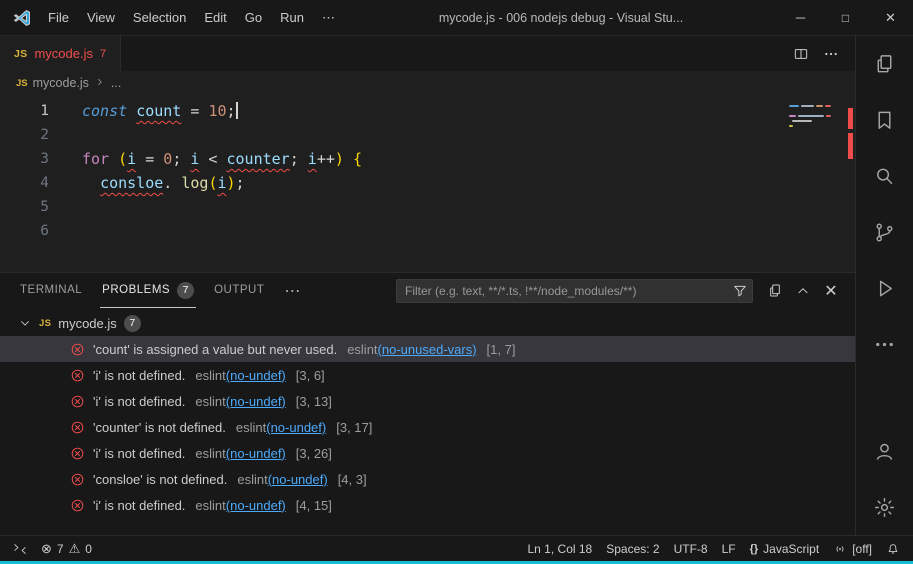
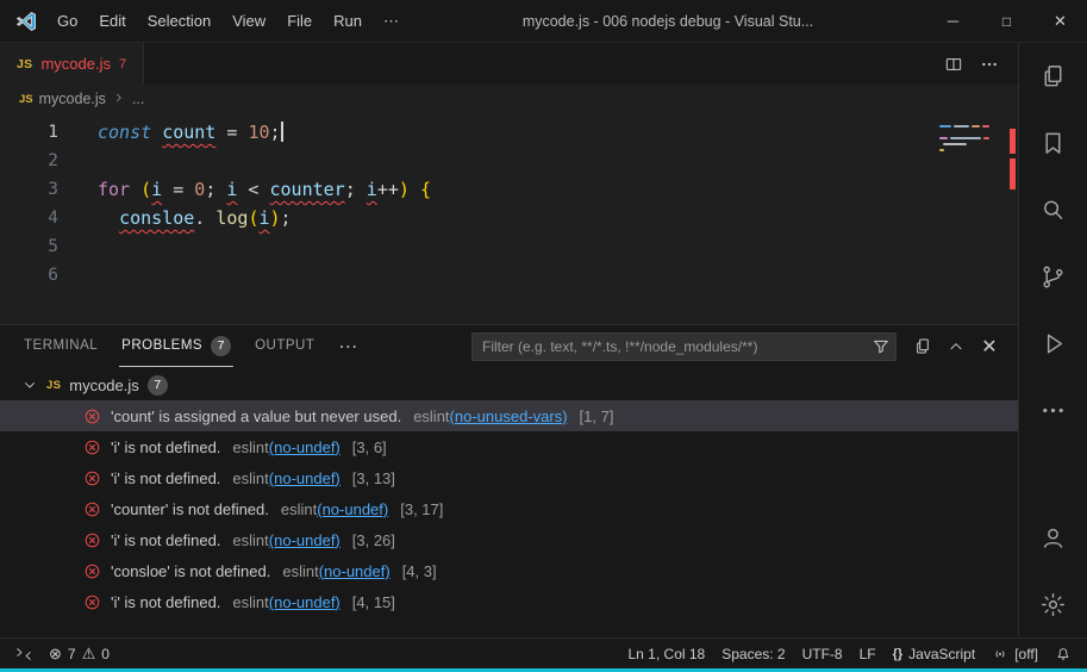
- File
+ Go
- View
+ Edit
  Selection
- Edit
+ View
- Go
+ File
  Run
  ⋯
  mycode.js - 006 nodejs debug - Visual Stu...
  ─
  □
  ✕
  JS
  mycode.js
  7
  JS
  mycode.js
  ...
  1
  2
  3
  4
  5
  6
  const count = 10;
  for (i = 0; i < counter; i++) {
  consloe. log(i);
  TERMINAL
  PROBLEMS
  7
  OUTPUT
  ⋯
  Filter (e.g. text, **/*.ts, !**/node_modules/**)
  ✕
  JS
  mycode.js
  7
  'count' is assigned a value but never used.
  eslint(no-unused-vars)
  [1, 7]
  'i' is not defined.
  eslint(no-undef)
  [3, 6]
  'i' is not defined.
  eslint(no-undef)
  [3, 13]
  'counter' is not defined.
  eslint(no-undef)
  [3, 17]
  'i' is not defined.
  eslint(no-undef)
  [3, 26]
  'consloe' is not defined.
  eslint(no-undef)
  [4, 3]
  'i' is not defined.
  eslint(no-undef)
  [4, 15]
  ⊗
  7
  ⚠
  0
  Ln 1, Col 18
  Spaces: 2
  UTF-8
  LF
  {}
  JavaScript
  [off]
